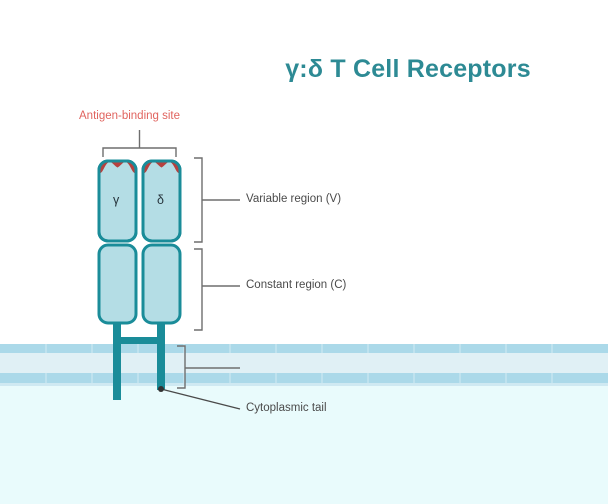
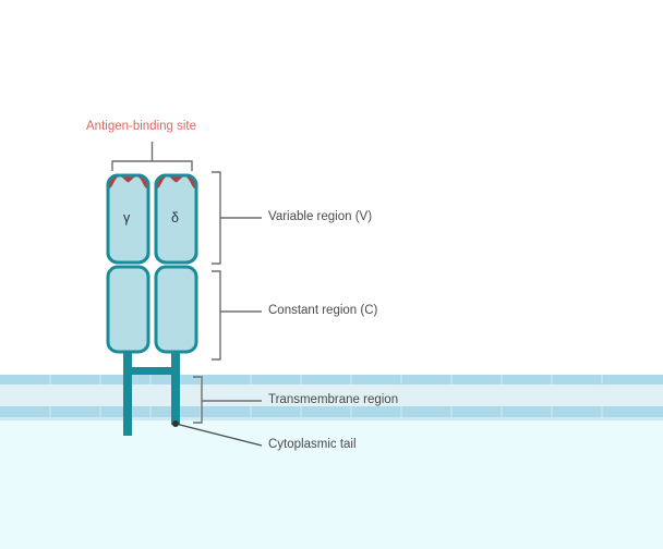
- γ:δ T Cell Receptors
  Antigen-binding site
  Variable region (V)
  Constant region (C)
+ Transmembrane region
  Cytoplasmic tail
  γ
  δ
